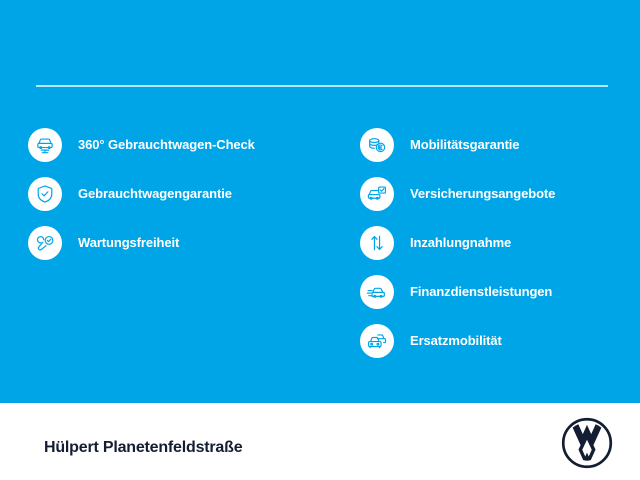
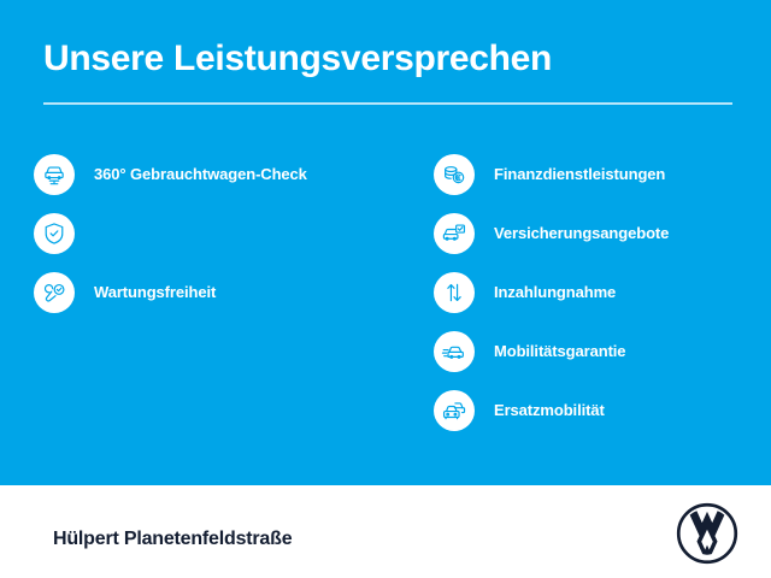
+ Unsere Leistungsversprechen
  360° Gebrauchtwagen-Check
- Gebrauchtwagengarantie
  Wartungsfreiheit
- Mobilitätsgarantie
+ Finanzdienstleistungen
  Versicherungsangebote
  Inzahlungnahme
- Finanzdienstleistungen
+ Mobilitätsgarantie
  Ersatzmobilität
  Hülpert Planetenfeldstraße
